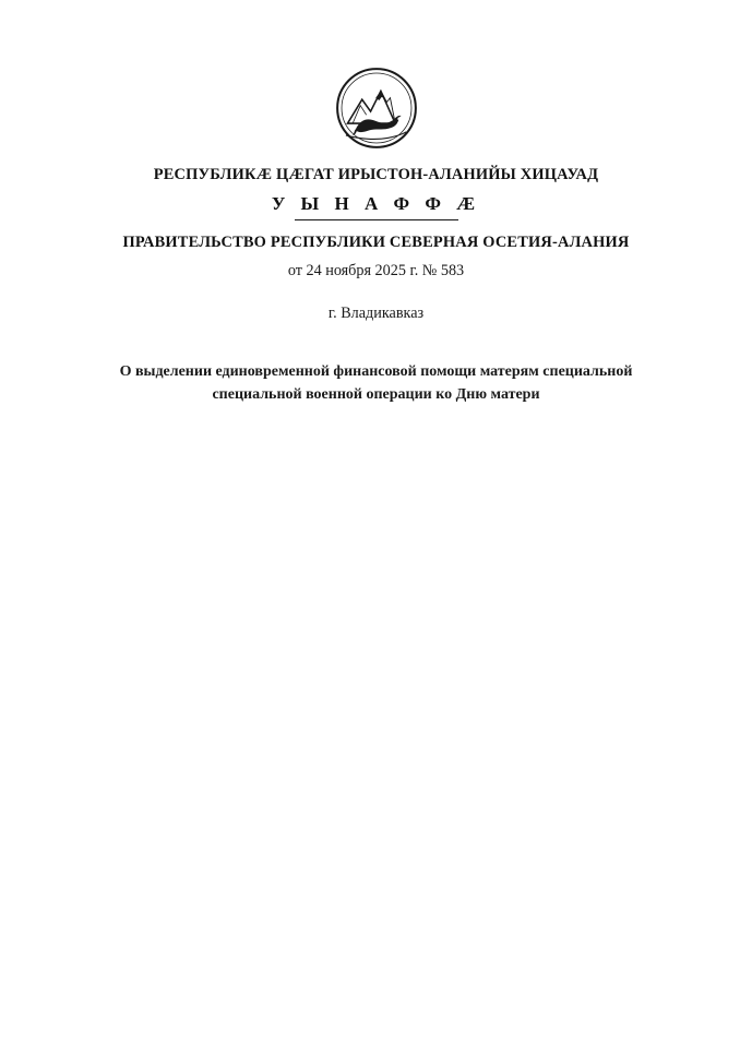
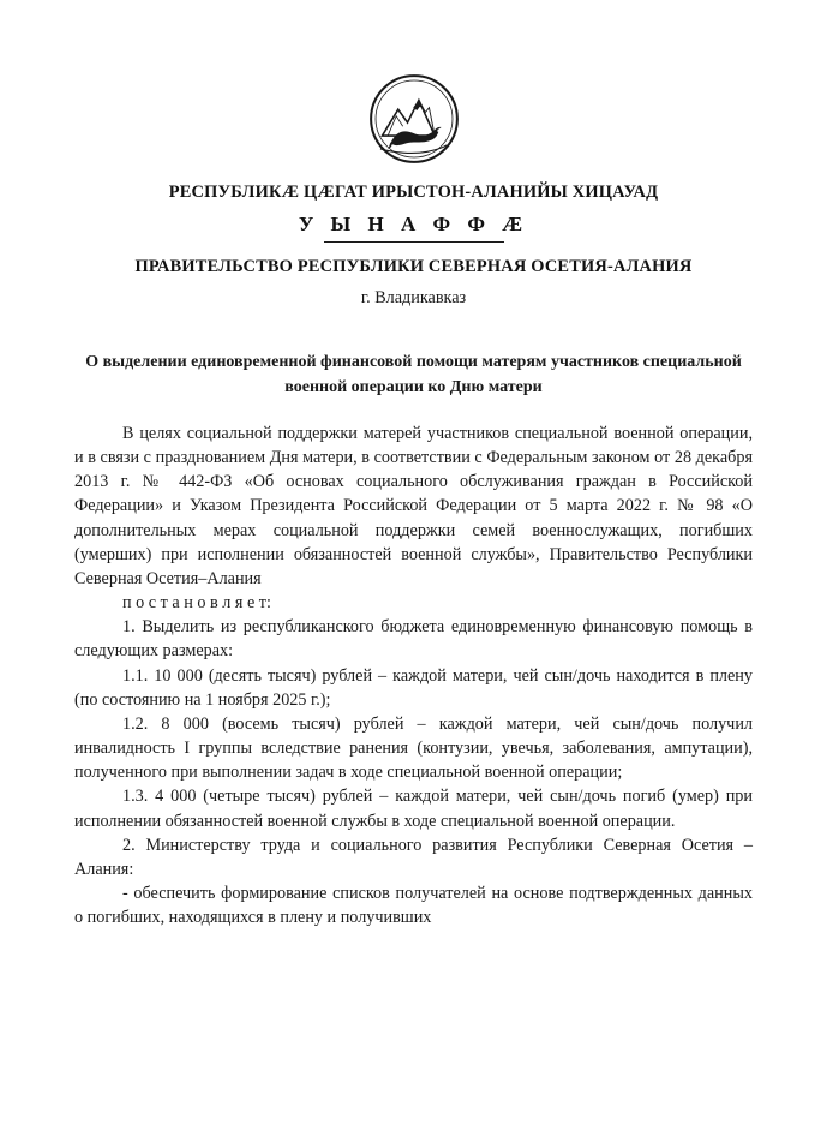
  РЕСПУБЛИКÆ ЦÆГАТ ИРЫСТОН-АЛАНИЙЫ ХИЦАУАД
  У Ы Н А Ф Ф Æ
  ПРАВИТЕЛЬСТВО РЕСПУБЛИКИ СЕВЕРНАЯ ОСЕТИЯ-АЛАНИЯ
- от 24 ноября 2025 г. № 583
  г. Владикавказ
- О выделении единовременной финансовой помощи матерям специальной специальной военной операции ко Дню матери
+ О выделении единовременной финансовой помощи матерям участников специальной военной операции ко Дню матери
+ В целях социальной поддержки матерей участников специальной военной операции, и в связи с празднованием Дня матери, в соответствии с Федеральным законом от 28 декабря 2013 г. № 442-ФЗ «Об основах социального обслуживания граждан в Российской Федерации» и Указом Президента Российской Федерации от 5 марта 2022 г. № 98 «О дополнительных мерах социальной поддержки семей военнослужащих, погибших (умерших) при исполнении обязанностей военной службы», Правительство Республики Северная Осетия–Алания
+ п о с т а н о в л я е т:
+ 1. Выделить из республиканского бюджета единовременную финансовую помощь в следующих размерах:
+ 1.1. 10 000 (десять тысяч) рублей – каждой матери, чей сын/дочь находится в плену (по состоянию на 1 ноября 2025 г.);
+ 1.2. 8 000 (восемь тысяч) рублей – каждой матери, чей сын/дочь получил инвалидность I группы вследствие ранения (контузии, увечья, заболевания, ампутации), полученного при выполнении задач в ходе специальной военной операции;
+ 1.3. 4 000 (четыре тысяч) рублей – каждой матери, чей сын/дочь погиб (умер) при исполнении обязанностей военной службы в ходе специальной военной операции.
+ 2. Министерству труда и социального развития Республики Северная Осетия – Алания:
+ - обеспечить формирование списков получателей на основе подтвержденных данных о погибших, находящихся в плену и получивших
